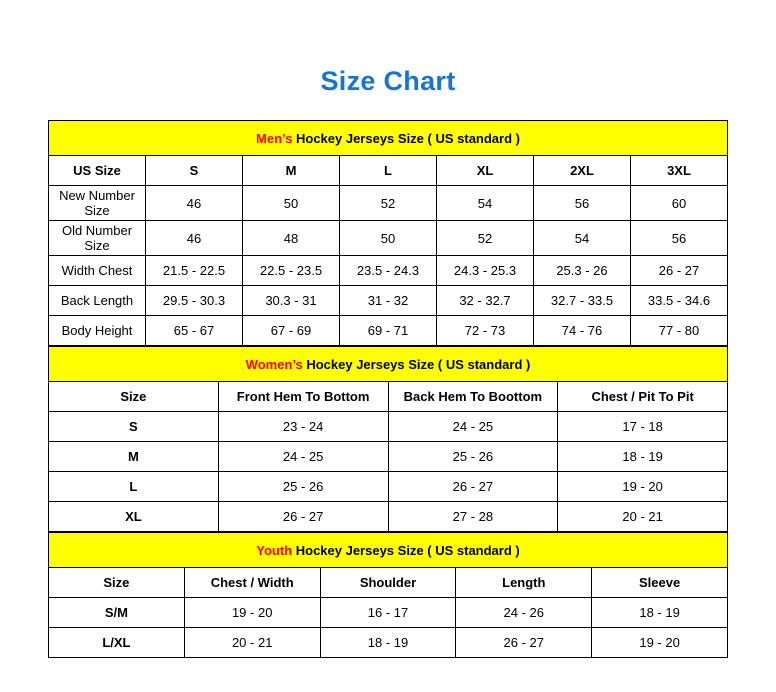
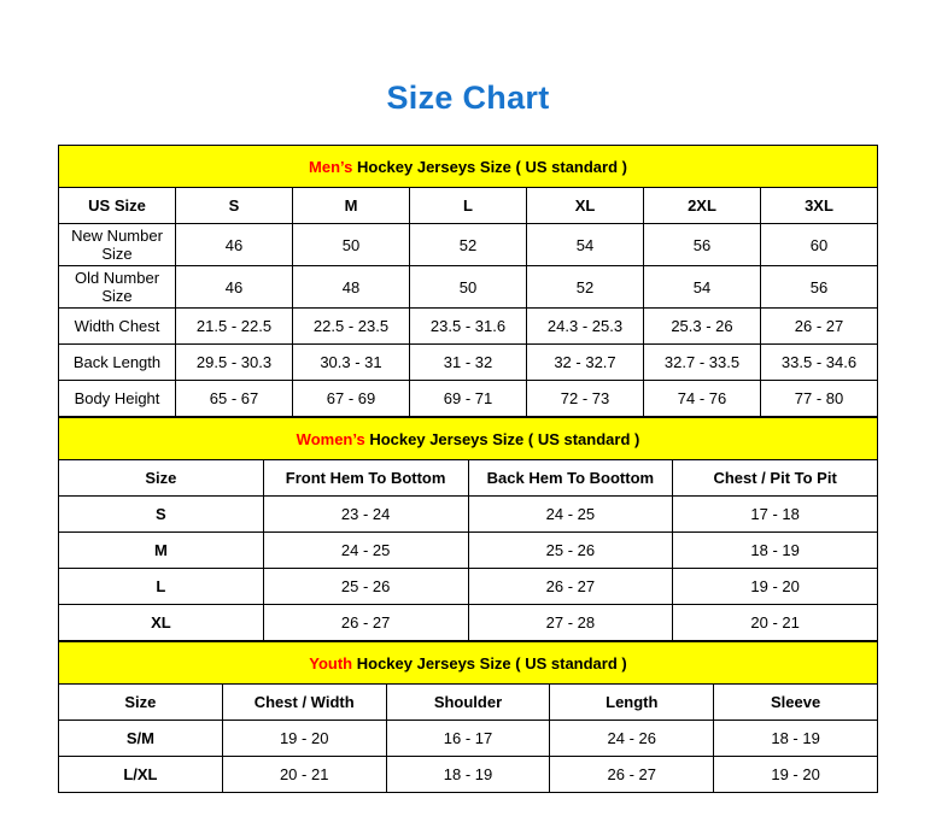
  Size Chart
  Men’s Hockey Jerseys Size ( US standard )
  US Size	S	M	L	XL	2XL	3XL
  New Number Size	46	50	52	54	56	60
  Old Number Size	46	48	50	52	54	56
- Width Chest	21.5 - 22.5	22.5 - 23.5	23.5 - 24.3	24.3 - 25.3	25.3 - 26	26 - 27
+ Width Chest	21.5 - 22.5	22.5 - 23.5	23.5 - 31.6	24.3 - 25.3	25.3 - 26	26 - 27
  Back Length	29.5 - 30.3	30.3 - 31	31 - 32	32 - 32.7	32.7 - 33.5	33.5 - 34.6
  Body Height	65 - 67	67 - 69	69 - 71	72 - 73	74 - 76	77 - 80
  Women’s Hockey Jerseys Size ( US standard )
  Size	Front Hem To Bottom	Back Hem To Boottom	Chest / Pit To Pit
  S	23 - 24	24 - 25	17 - 18
  M	24 - 25	25 - 26	18 - 19
  L	25 - 26	26 - 27	19 - 20
  XL	26 - 27	27 - 28	20 - 21
  Youth Hockey Jerseys Size ( US standard )
  Size	Chest / Width	Shoulder	Length	Sleeve
  S/M	19 - 20	16 - 17	24 - 26	18 - 19
  L/XL	20 - 21	18 - 19	26 - 27	19 - 20
